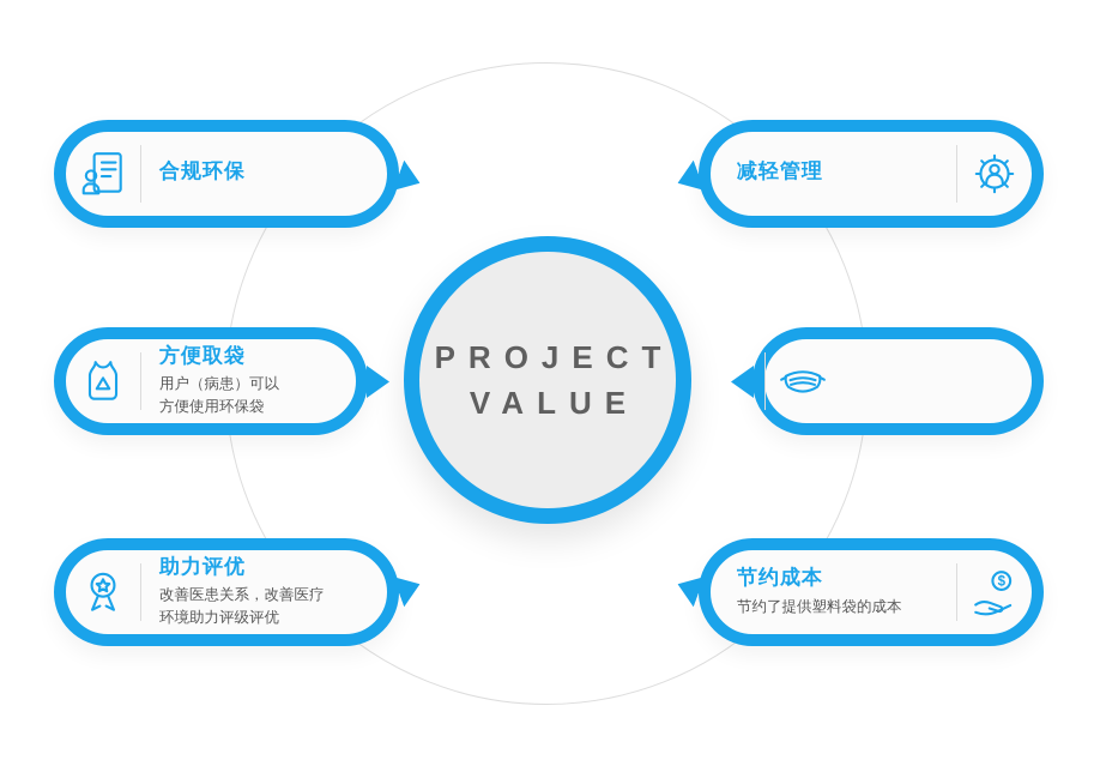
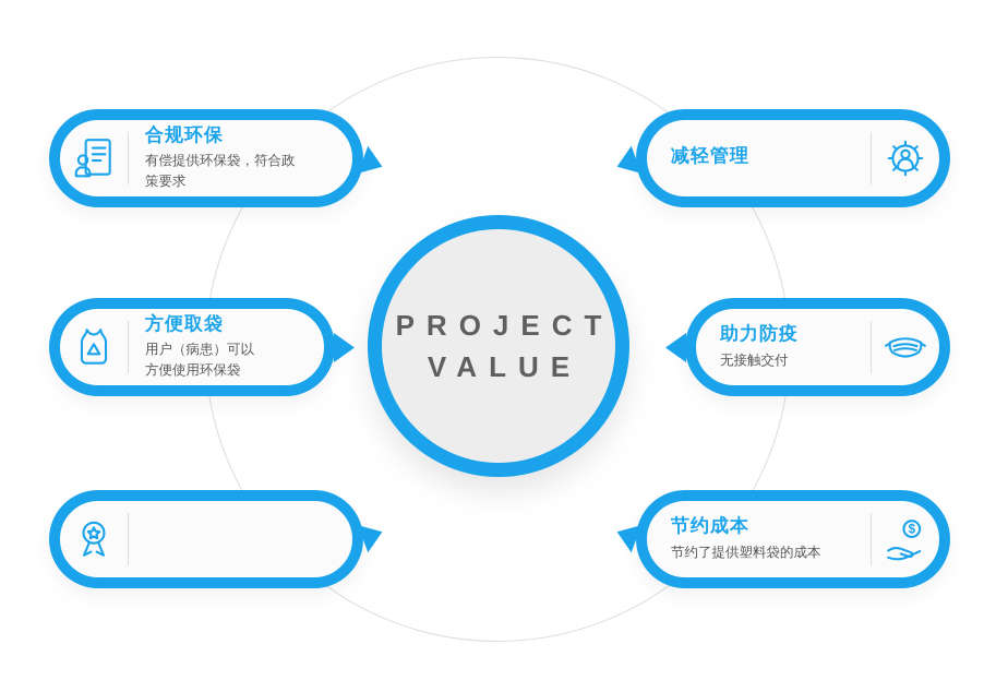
  PROJECT
  VALUE
  合规环保
+ 有偿提供环保袋，符合政
+ 策要求
  方便取袋
  用户（病患）可以
  方便使用环保袋
- 助力评优
- 改善医患关系，改善医疗
- 环境助力评级评优
  减轻管理
+ 助力防疫
+ 无接触交付
  节约成本
  节约了提供塑料袋的成本
  $
